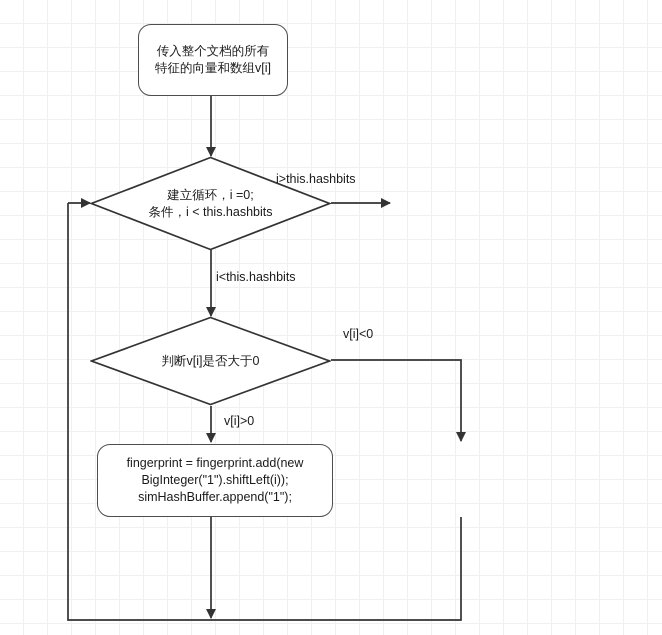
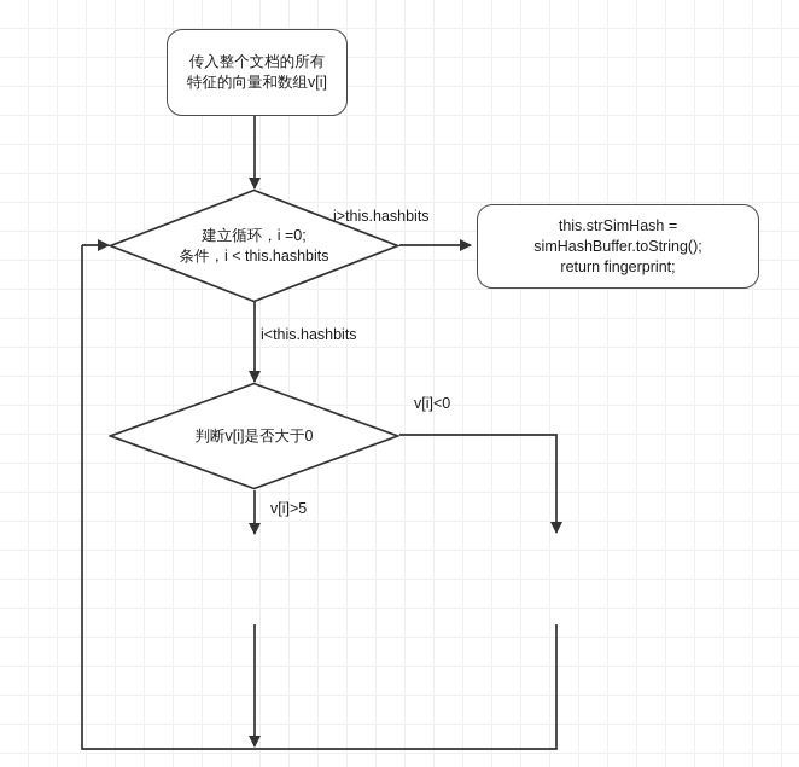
  传入整个文档的所有
  特征的向量和数组v[i]
  建立循环，i =0;
  条件，i < this.hashbits
+ this.strSimHash =
+ simHashBuffer.toString();
+ return fingerprint;
  判断v[i]是否大于0
- fingerprint = fingerprint.add(new
- BigInteger("1").shiftLeft(i));
- simHashBuffer.append("1");
  i>this.hashbits
  i<this.hashbits
- v[i]>0
+ v[i]>5
  v[i]<0
